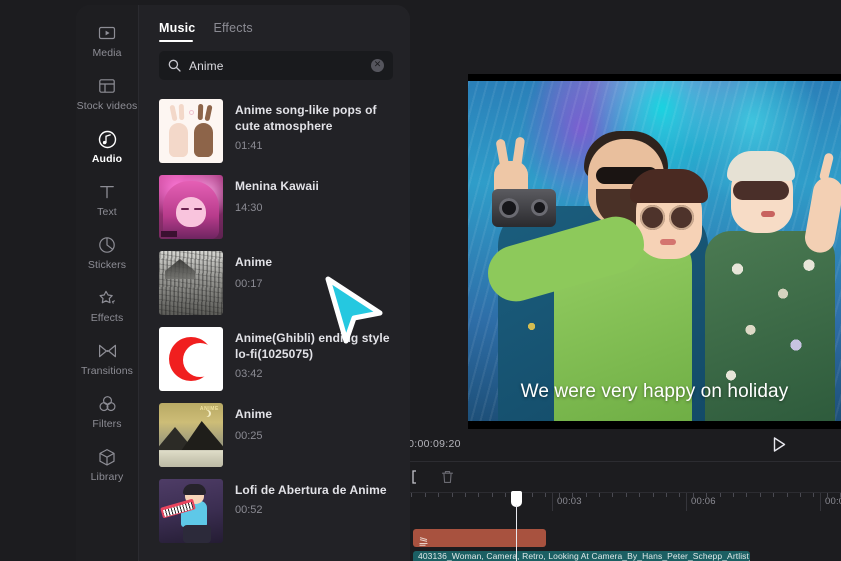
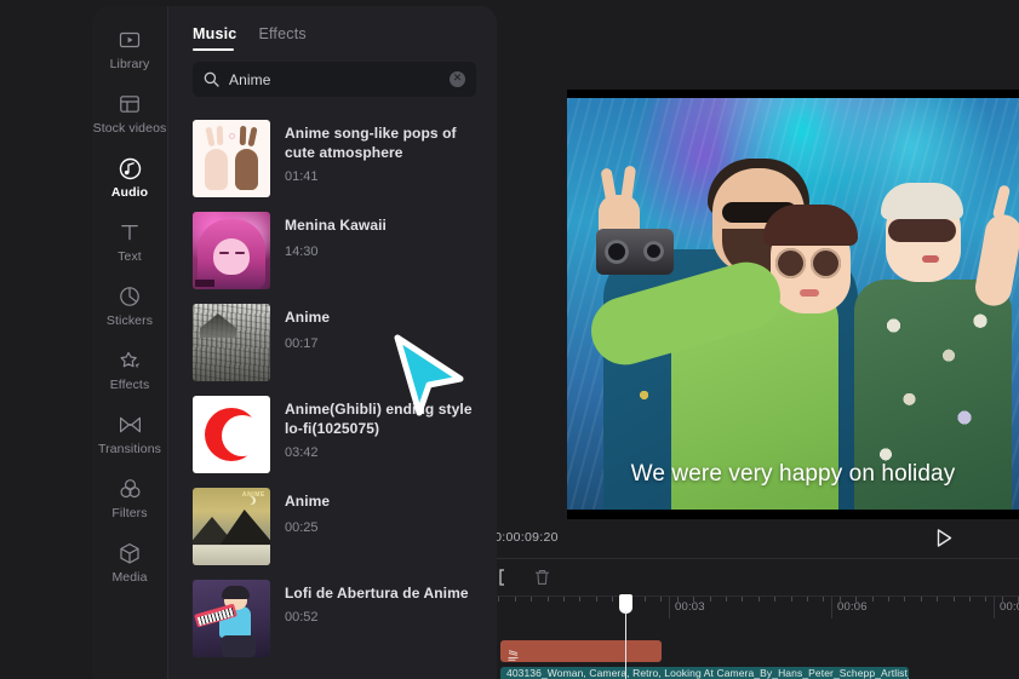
  We were very happy on holiday
  0:00:09:20
  00:03
  00:06
  403136_Woman, Camer, Retro, Looking At Camera_By_Hans_Peter_Schepp_Artlist
- Media
+ Library
  Stock videos
  Audio
  Text
  Stickers
  Effects
  Transitions
  Filters
- Library
+ Media
  Music
  Effects
  Anime
  ✕
  Anime song-like pops of cute atmosphere
  01:41
  Menina Kawaii
  14:30
  Anime
  00:17
  Anime(Ghibli) endig style lo-fi(1025075)
  03:42
  Anime
  00:25
  Lofi de Abertura de Anime
  00:52
